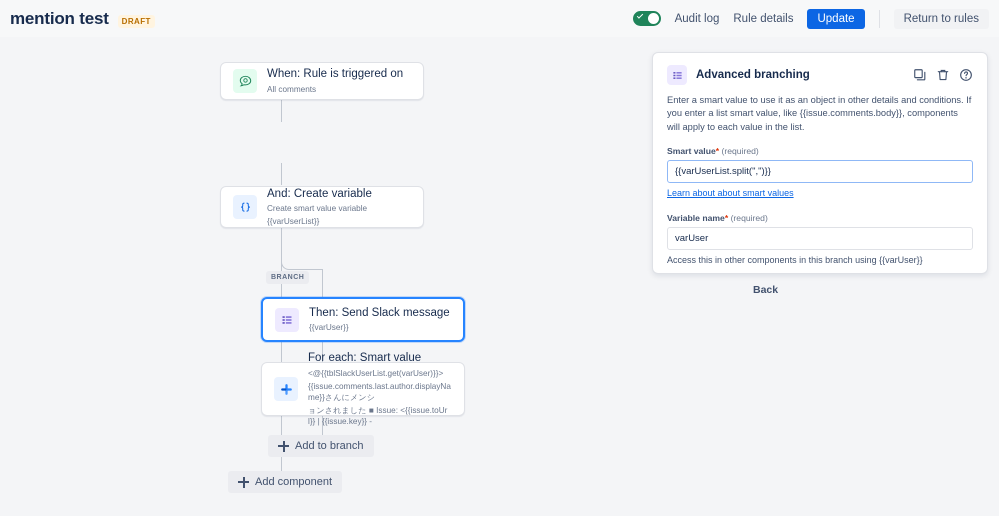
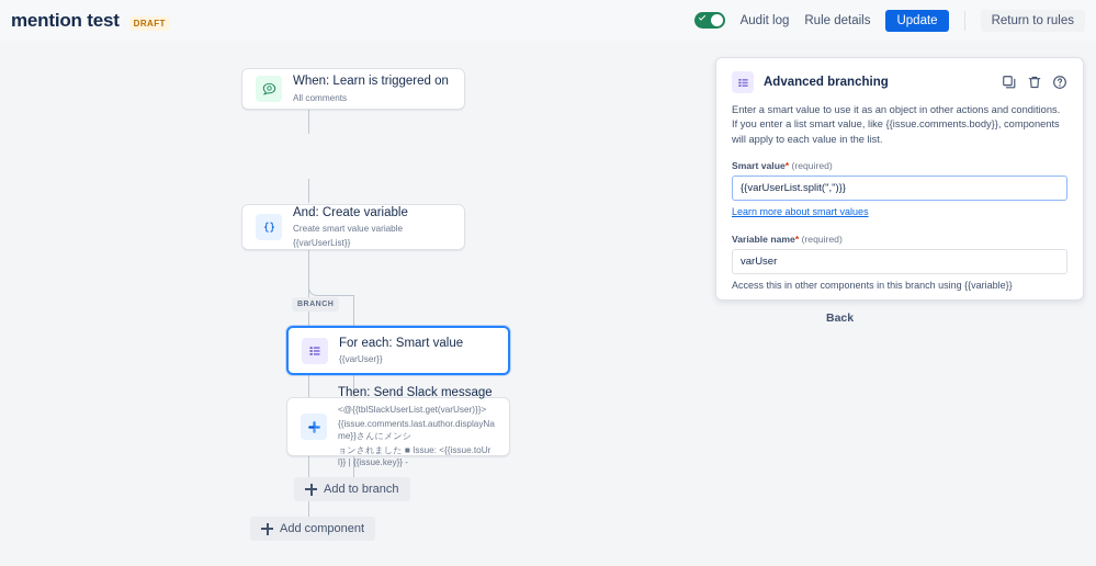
  mention test
  DRAFT
  Audit log
  Rule details
  Update
  Return to rules
- When: Rule is triggered on
+ When: Learn is triggered on
  All comments
  And: Create variable
  Create smart value variable
  {{varUserList}}
- Then: Send Slack message
+ For each: Smart value
  {{varUser}}
- For each: Smart value
+ Then: Send Slack message
  <@{{tblSlackUserList.get(varUser)}}>
  {{issue.comments.last.author.displayName}}さんにメンシ
  ョンされました ■ Issue: <{{issue.toUrl}} | {{issue.key}} -
  Add to branch
  Add component
  Advanced branching
- Enter a smart value to use it as an object in other details and conditions. If you enter a list smart value, like {{issue.comments.body}}, components will apply to each value in the list.
+ Enter a smart value to use it as an object in other actions and conditions. If you enter a list smart value, like {{issue.comments.body}}, components will apply to each value in the list.
  Smart value* (required)
- {{varUserList.split(",")}} Learn about about smart values
+ {{varUserList.split(",")}} Learn more about smart values
  Variable name* (required)
  varUser
- Access this in other components in this branch using {{varUser}}
+ Access this in other components in this branch using {{variable}}
  Back
